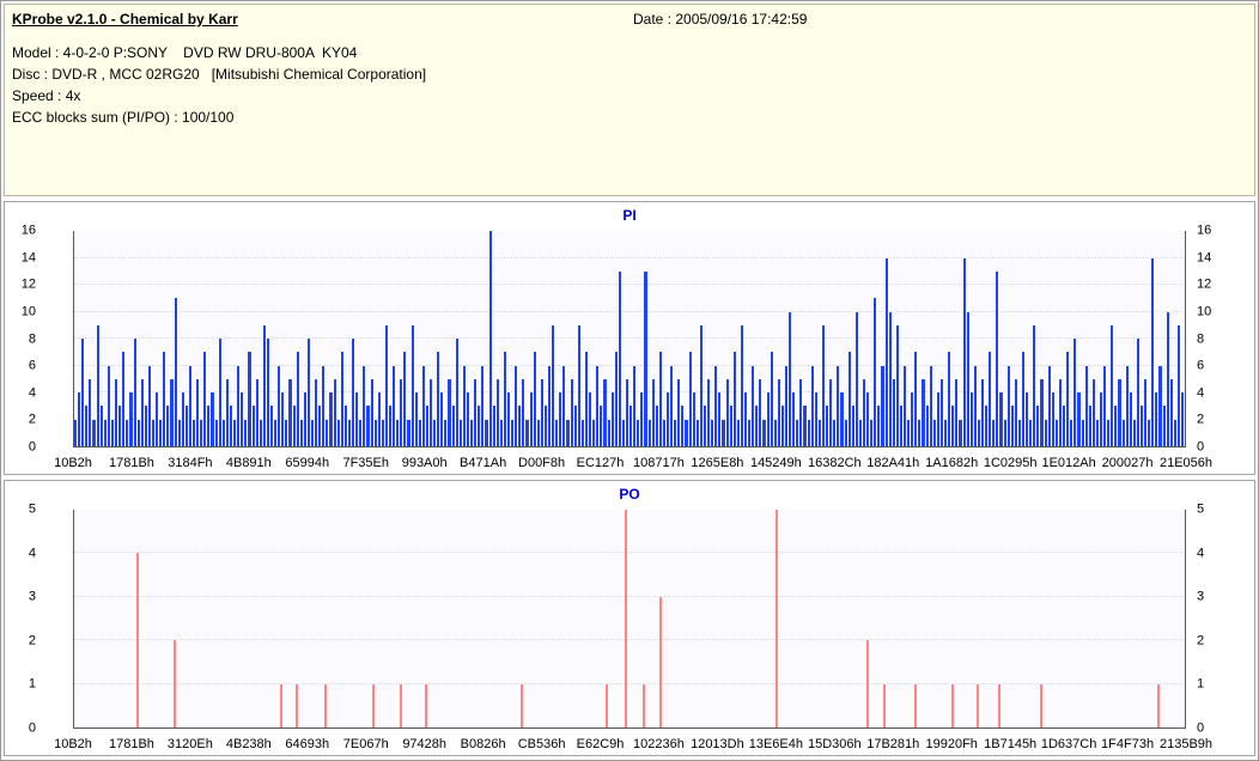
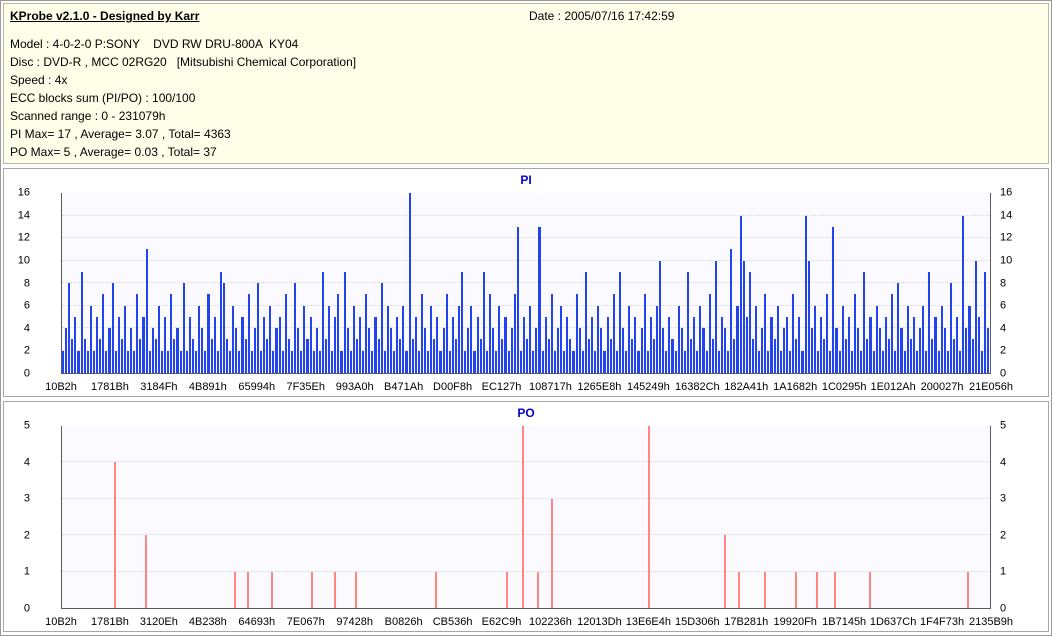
- KProbe v2.1.0 - Chemical by Karr
+ KProbe v2.1.0 - Designed by Karr
- Date : 2005/09/16 17:42:59
+ Date : 2005/07/16 17:42:59
  Model : 4-0-2-0 P:SONY DVD RW DRU-800A KY04
  Disc : DVD-R , MCC 02RG20 [Mitsubishi Chemical Corporation]
  Speed : 4x
  ECC blocks sum (PI/PO) : 100/100
+ Scanned range : 0 - 231079h
+ PI Max= 17 , Average= 3.07 , Total= 4363
+ PO Max= 5 , Average= 0.03 , Total= 37
  PI
  0
  2
  4
  6
  8
  10
  12
  14
  16
  0
  2
  4
  6
  8
  10
  12
  14
  16
  10B2h
  1781Bh
  3184Fh
  4B891h
  65994h
  7F35Eh
  993A0h
  B471Ah
  D00F8h
  EC127h
  108717h
  1265E8h
  145249h
  16382Ch
  182A41h
  1A1682h
  1C0295h
  1E012Ah
  200027h
  21E056h
  PO
  0
  1
  2
  3
  4
  5
  0
  1
  2
  3
  4
  5
  10B2h
  1781Bh
  3120Eh
  4B238h
  64693h
  7E067h
  97428h
  B0826h
  CB536h
  E62C9h
  102236h
  12013Dh
  13E6E4h
  15D306h
  17B281h
  19920Fh
  1B7145h
  1D637Ch
  1F4F73h
  2135B9h
